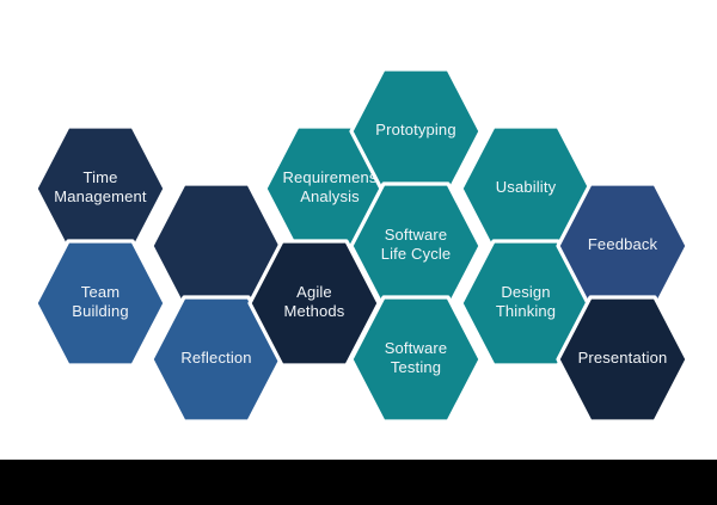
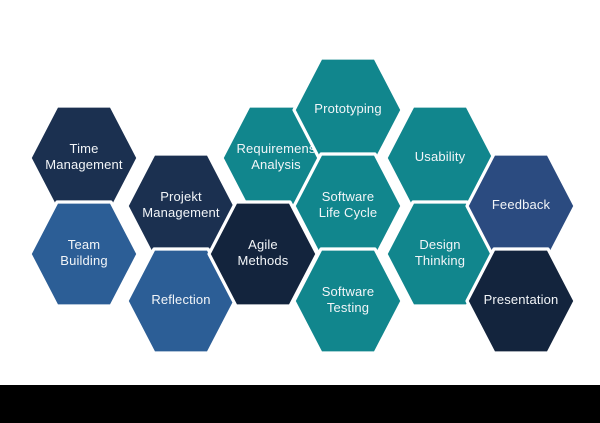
  Time Management
  Team Building
+ Projekt Management
  Reflection
  Requiremens Analysis
  Agile Methods
  Prototyping
  Software Life Cycle
  Software Testing
  Usability
  Design Thinking
  Feedback
  Presentation
